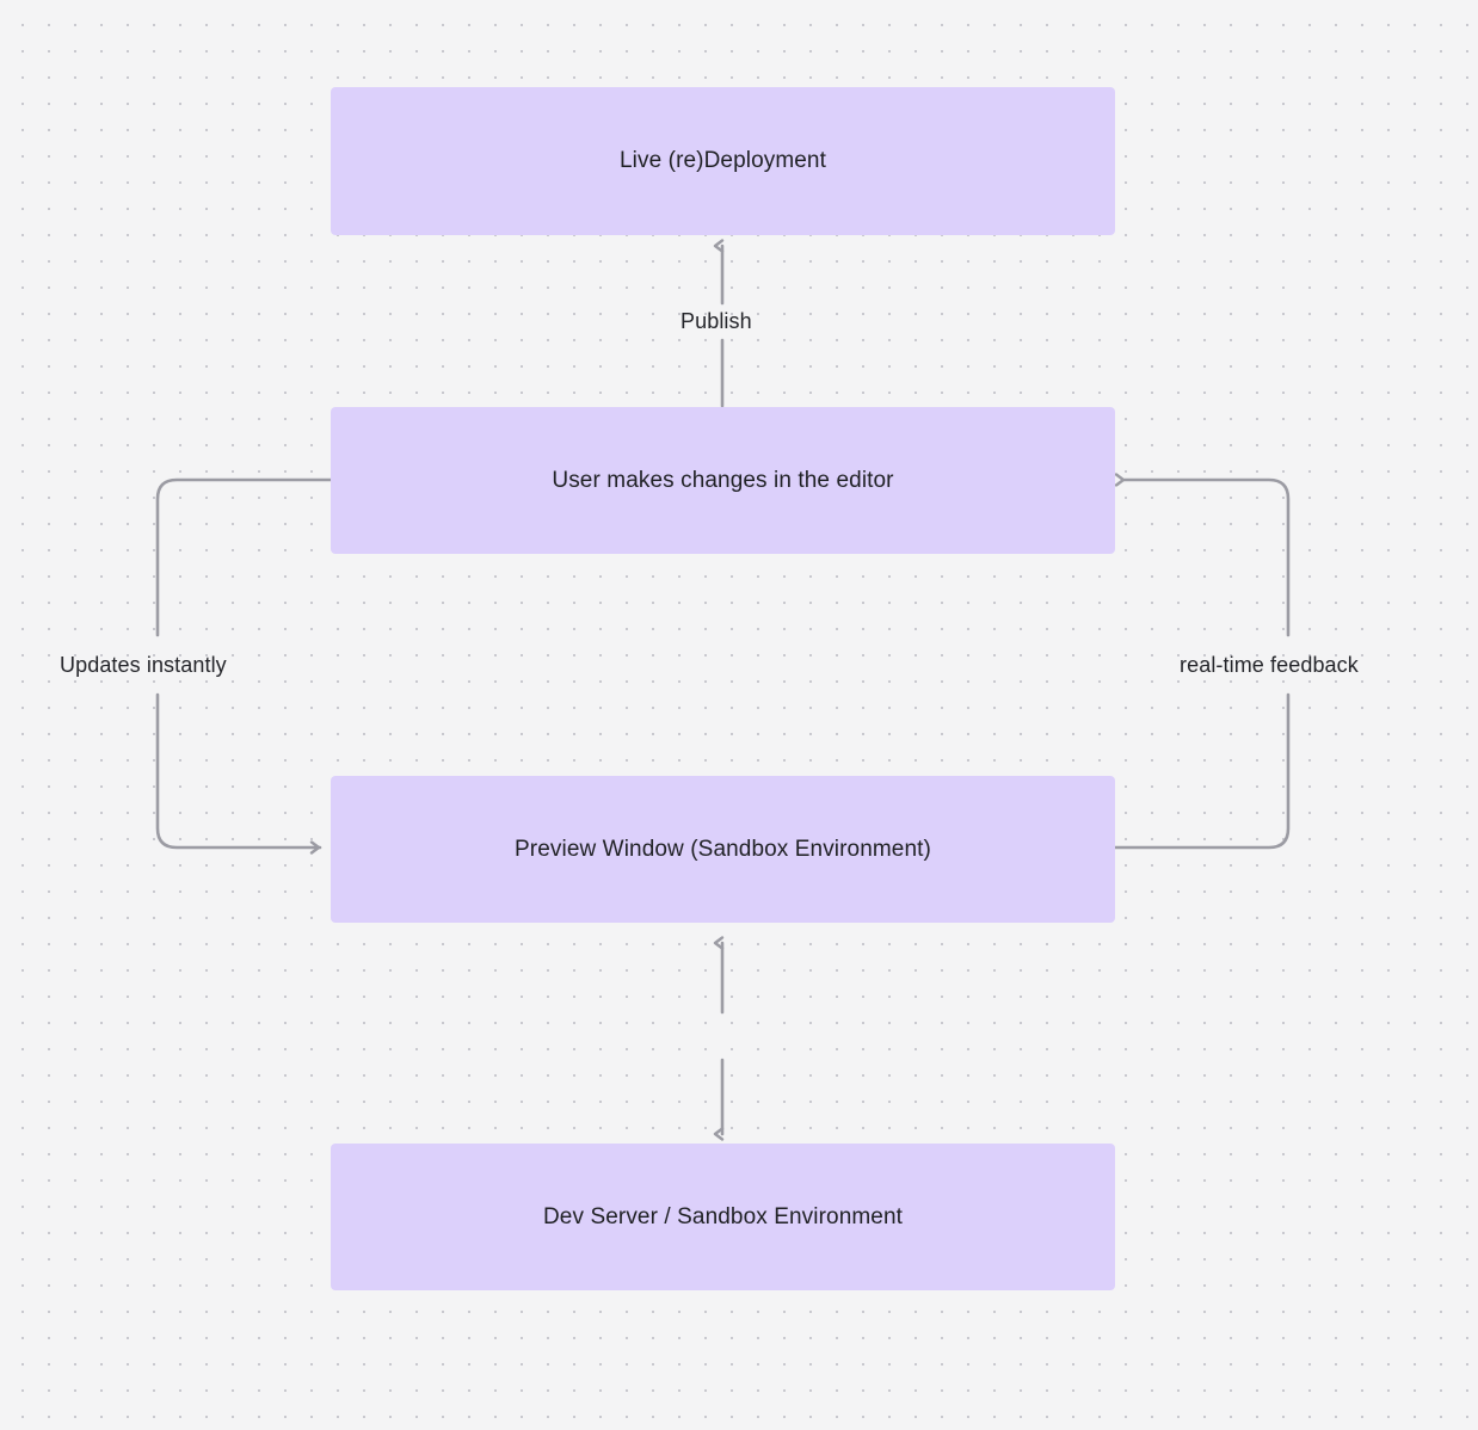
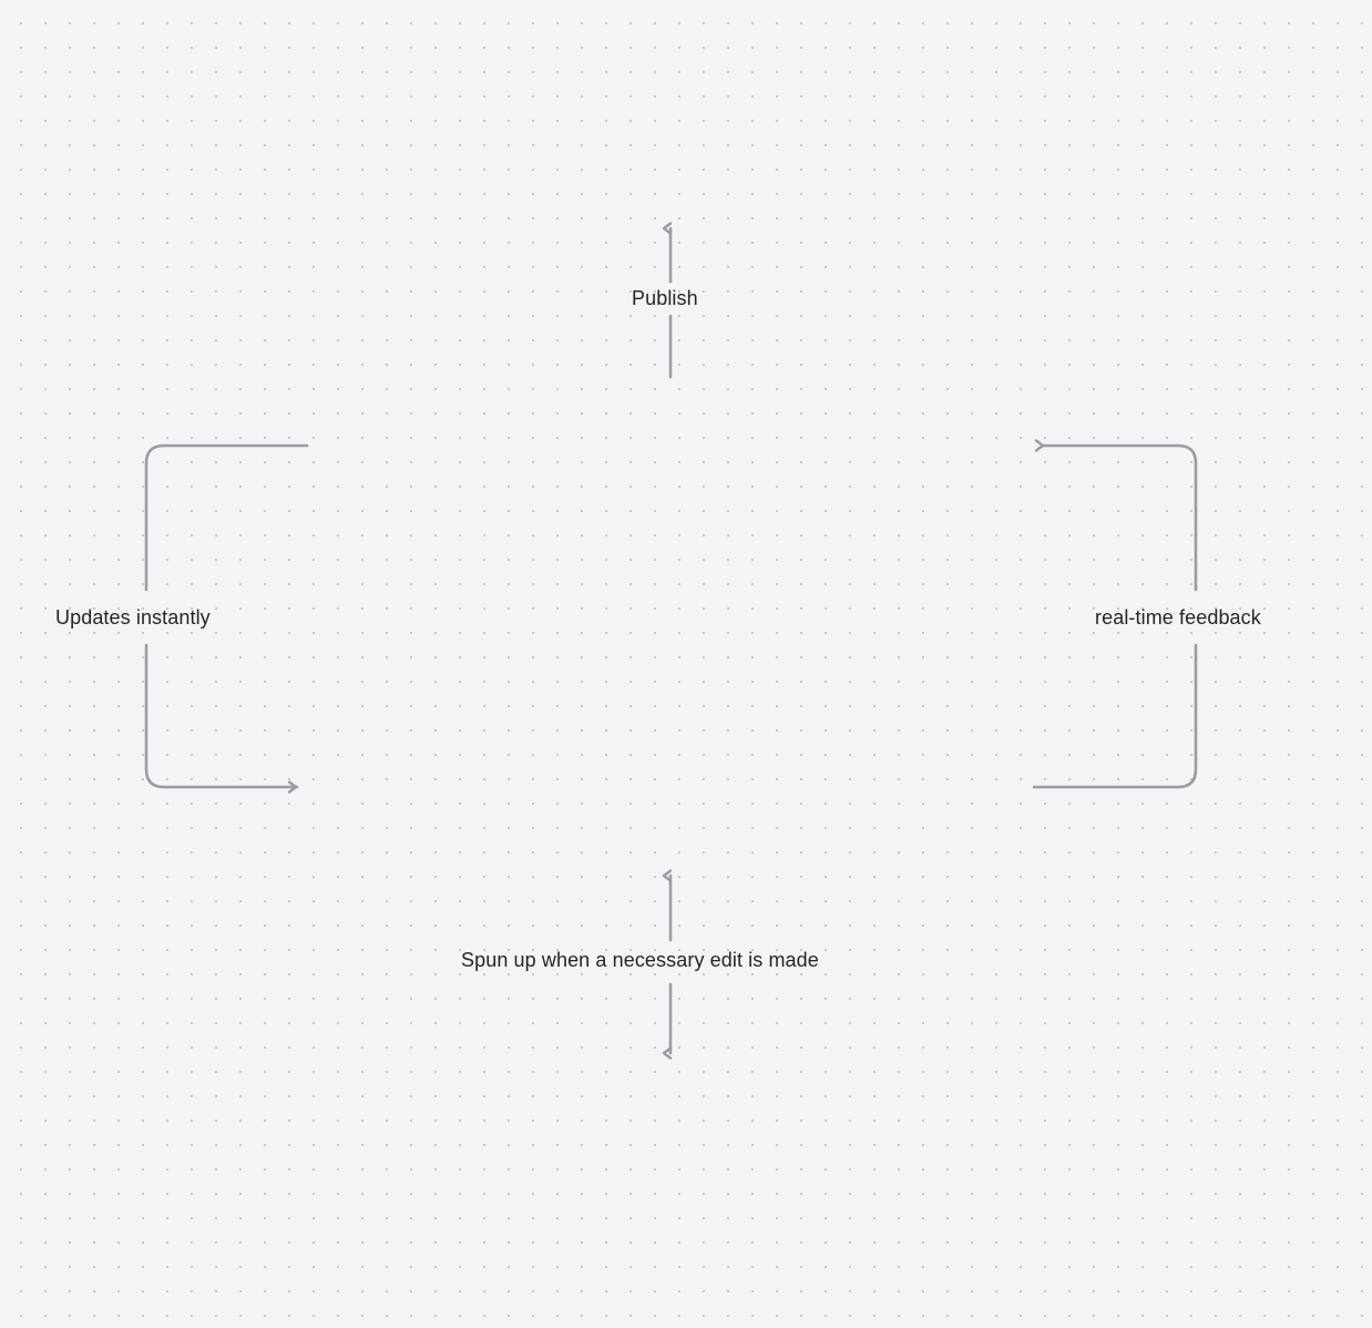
- Live (re)Deployment
- User makes changes in the editor
- Preview Window (Sandbox Environment)
- Dev Server / Sandbox Environment
  Publish
  Updates instantly
  real-time feedback
+ Spun up when a necessary edit is made
